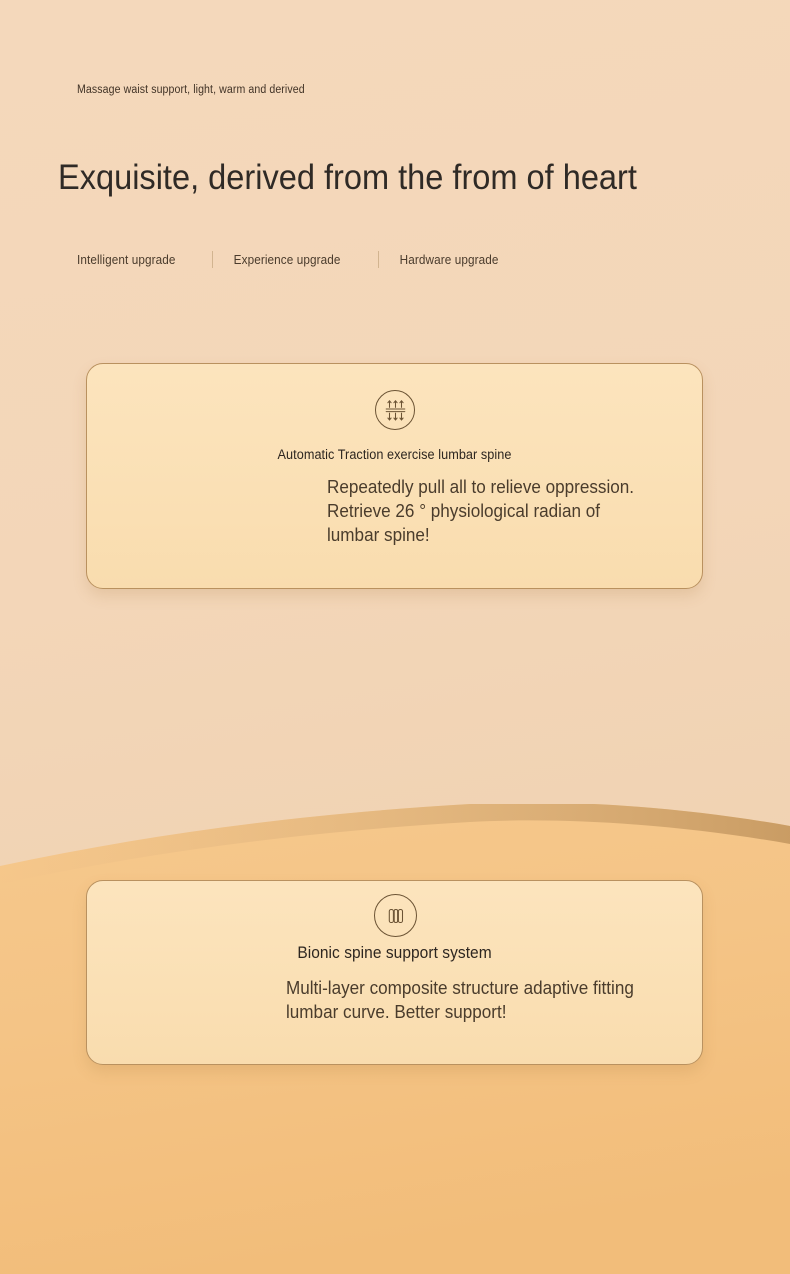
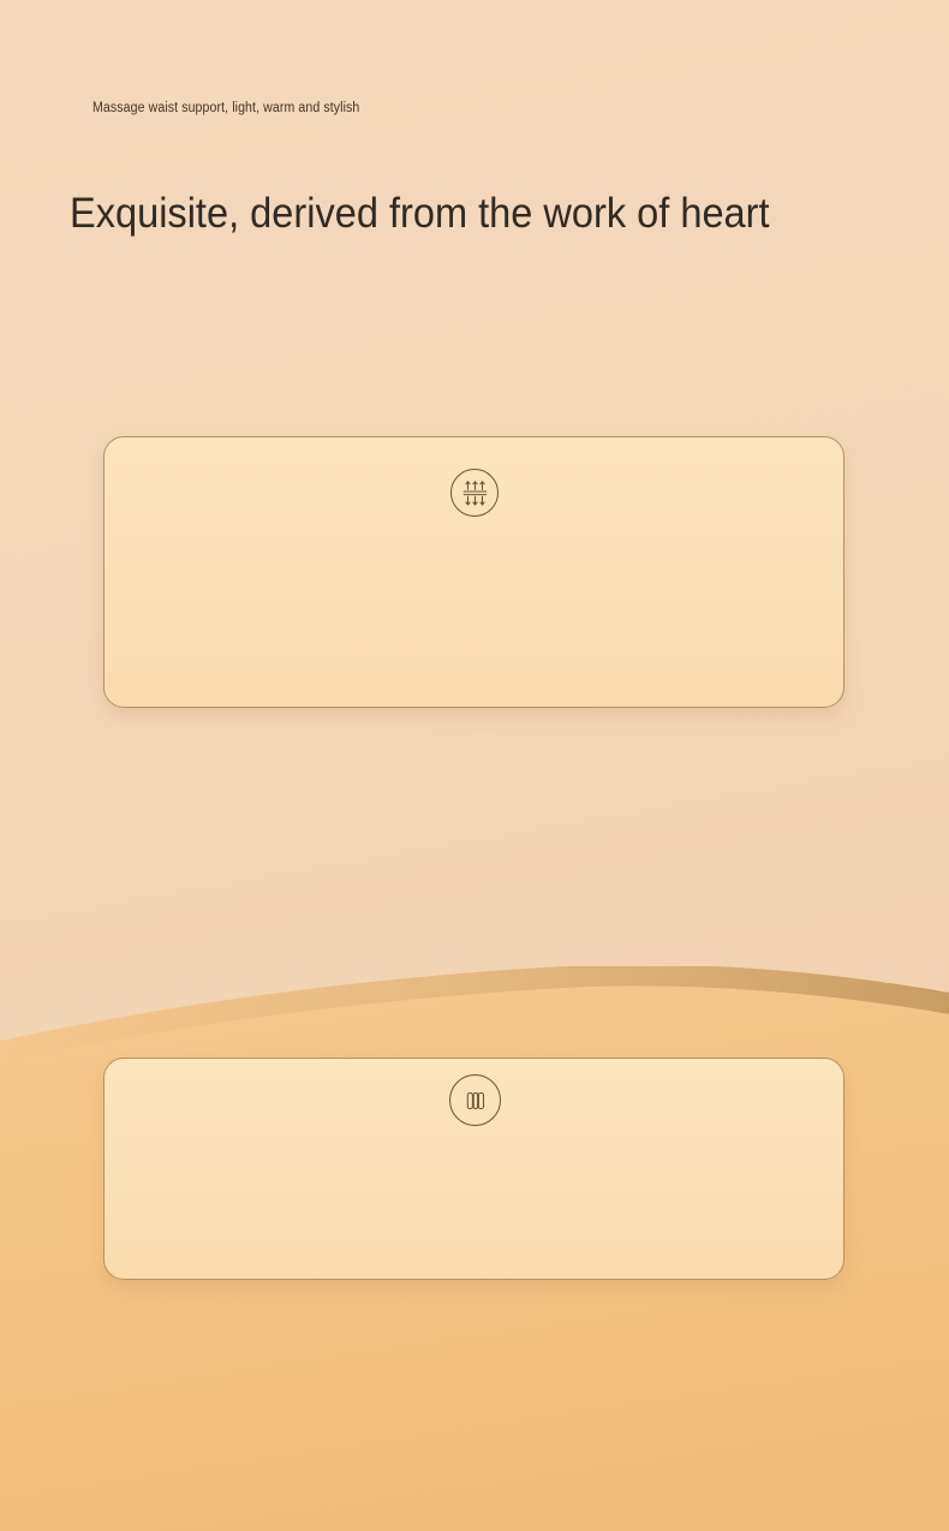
- Massage waist support, light, warm and derived
+ Massage waist support, light, warm and stylish
- Exquisite, derived from the from of heart
+ Exquisite, derived from the work of heart
- Intelligent upgrade
- Experience upgrade
- Hardware upgrade
- Automatic Traction exercise lumbar spine
- Repeatedly pull all to relieve oppression. Retrieve 26 ° physiological radian of lumbar spine!
- Bionic spine support system
- Multi-layer composite structure adaptive fitting lumbar curve. Better support!
